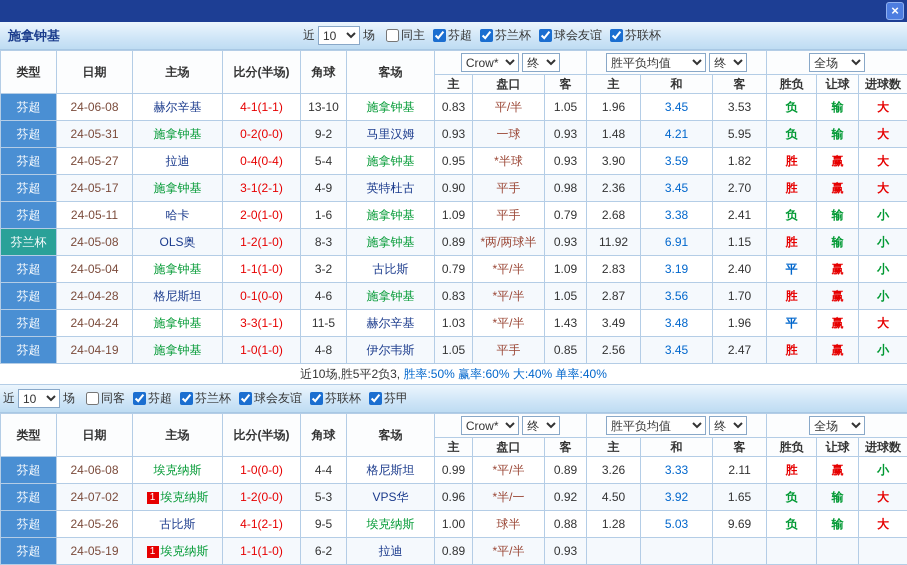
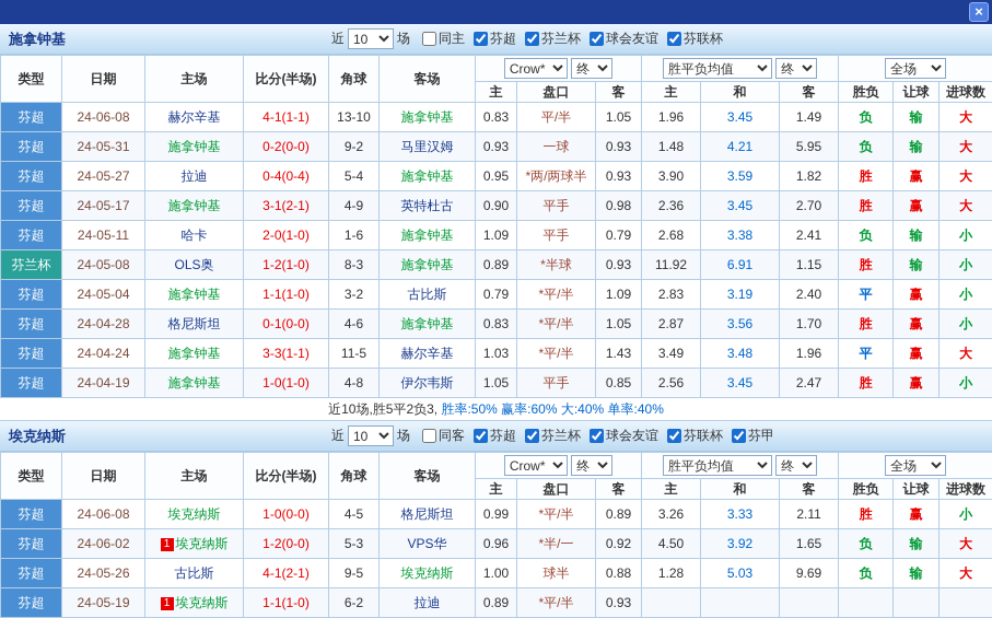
  ×
  施拿钟基
  近
  10
  场
  同主
  芬超
  芬兰杯
  球会友谊
  芬联杯
  类型	日期	主场	比分(半场)	角球	客场	Crow* 终	胜平负均值 终	全场
  主	盘口	客	主	和	客	胜负	让球	进球数
- 芬超	24-06-08	赫尔辛基	4-1(1-1)	13-10	施拿钟基	0.83	平/半	1.05	1.96	3.45	3.53	负	输	大
+ 芬超	24-06-08	赫尔辛基	4-1(1-1)	13-10	施拿钟基	0.83	平/半	1.05	1.96	3.45	1.49	负	输	大
  芬超	24-05-31	施拿钟基	0-2(0-0)	9-2	马里汉姆	0.93	一球	0.93	1.48	4.21	5.95	负	输	大
- 芬超	24-05-27	拉迪	0-4(0-4)	5-4	施拿钟基	0.95	*半球	0.93	3.90	3.59	1.82	胜	赢	大
+ 芬超	24-05-27	拉迪	0-4(0-4)	5-4	施拿钟基	0.95	*两/两球半	0.93	3.90	3.59	1.82	胜	赢	大
  芬超	24-05-17	施拿钟基	3-1(2-1)	4-9	英特杜古	0.90	平手	0.98	2.36	3.45	2.70	胜	赢	大
  芬超	24-05-11	哈卡	2-0(1-0)	1-6	施拿钟基	1.09	平手	0.79	2.68	3.38	2.41	负	输	小
- 芬兰杯	24-05-08	OLS奥	1-2(1-0)	8-3	施拿钟基	0.89	*两/两球半	0.93	11.92	6.91	1.15	胜	输	小
+ 芬兰杯	24-05-08	OLS奥	1-2(1-0)	8-3	施拿钟基	0.89	*半球	0.93	11.92	6.91	1.15	胜	输	小
  芬超	24-05-04	施拿钟基	1-1(1-0)	3-2	古比斯	0.79	*平/半	1.09	2.83	3.19	2.40	平	赢	小
  芬超	24-04-28	格尼斯坦	0-1(0-0)	4-6	施拿钟基	0.83	*平/半	1.05	2.87	3.56	1.70	胜	赢	小
  芬超	24-04-24	施拿钟基	3-3(1-1)	11-5	赫尔辛基	1.03	*平/半	1.43	3.49	3.48	1.96	平	赢	大
  芬超	24-04-19	施拿钟基	1-0(1-0)	4-8	伊尔韦斯	1.05	平手	0.85	2.56	3.45	2.47	胜	赢	小
  近10场,胜5平2负3, 胜率:50% 赢率:60% 大:40% 单率:40%
+ 埃克纳斯
  近
  10
  场
  同客
  芬超
  芬兰杯
  球会友谊
  芬联杯
  芬甲
  类型	日期	主场	比分(半场)	角球	客场	Crow* 终	胜平负均值 终	全场
  主	盘口	客	主	和	客	胜负	让球	进球数
- 芬超	24-06-08	埃克纳斯	1-0(0-0)	4-4	格尼斯坦	0.99	*平/半	0.89	3.26	3.33	2.11	胜	赢	小
+ 芬超	24-06-08	埃克纳斯	1-0(0-0)	4-5	格尼斯坦	0.99	*平/半	0.89	3.26	3.33	2.11	胜	赢	小
- 芬超	24-07-02	1 埃克纳斯	1-2(0-0)	5-3	VPS华	0.96	*半/一	0.92	4.50	3.92	1.65	负	输	大
+ 芬超	24-06-02	1 埃克纳斯	1-2(0-0)	5-3	VPS华	0.96	*半/一	0.92	4.50	3.92	1.65	负	输	大
  芬超	24-05-26	古比斯	4-1(2-1)	9-5	埃克纳斯	1.00	球半	0.88	1.28	5.03	9.69	负	输	大
  芬超	24-05-19	1 埃克纳斯	1-1(1-0)	6-2	拉迪	0.89	*平/半	0.93
